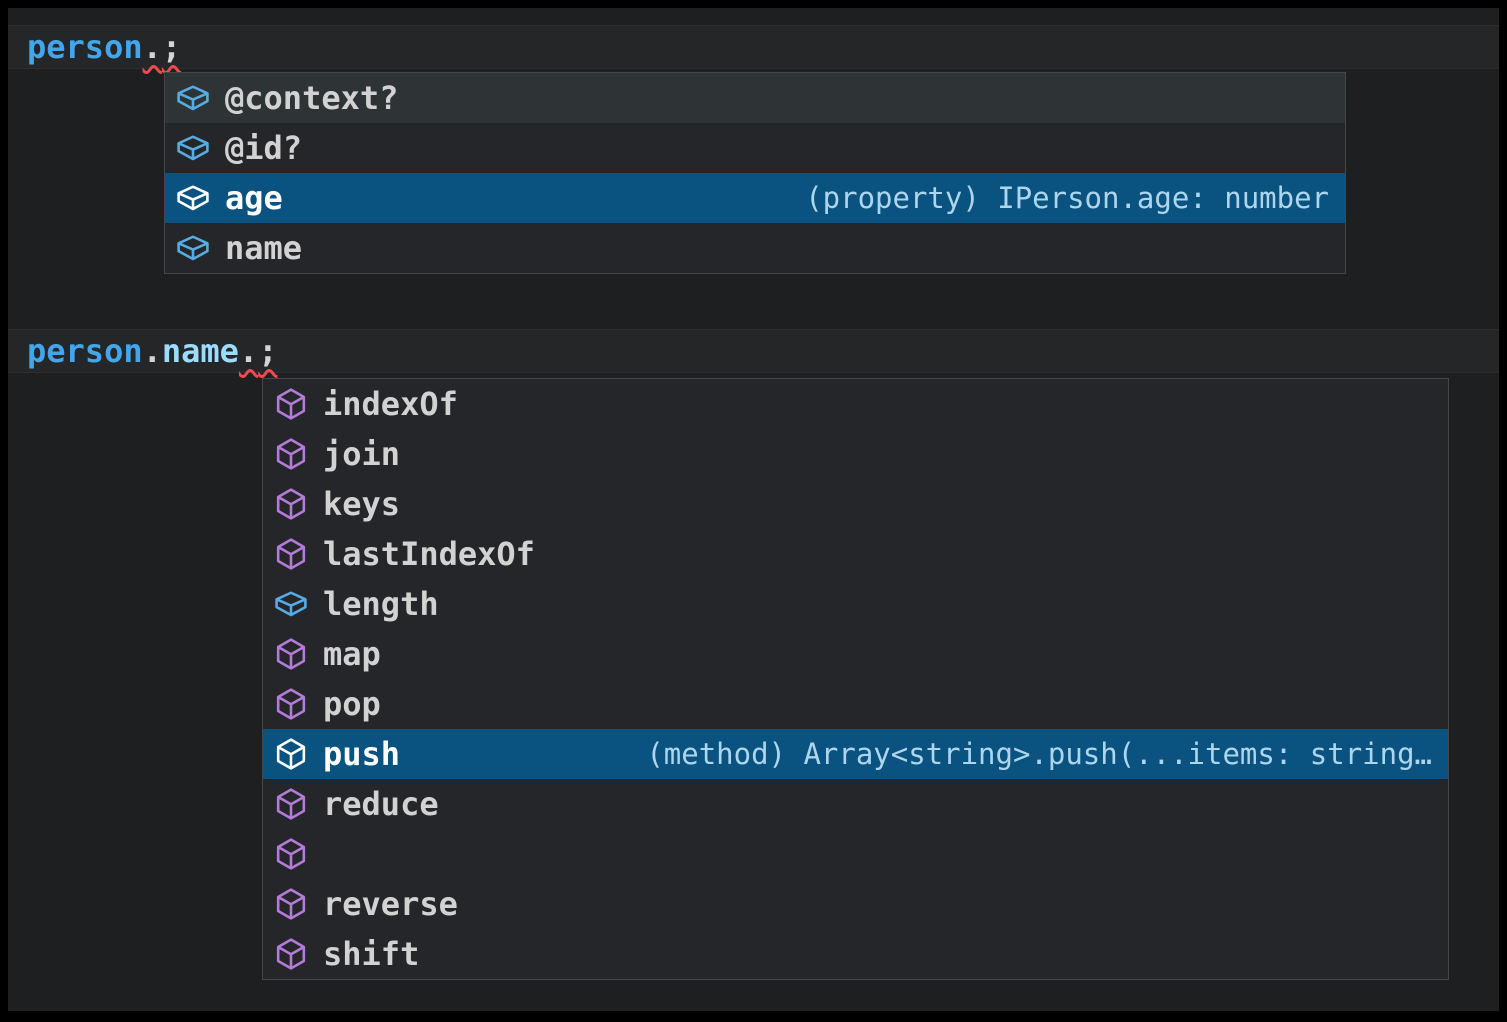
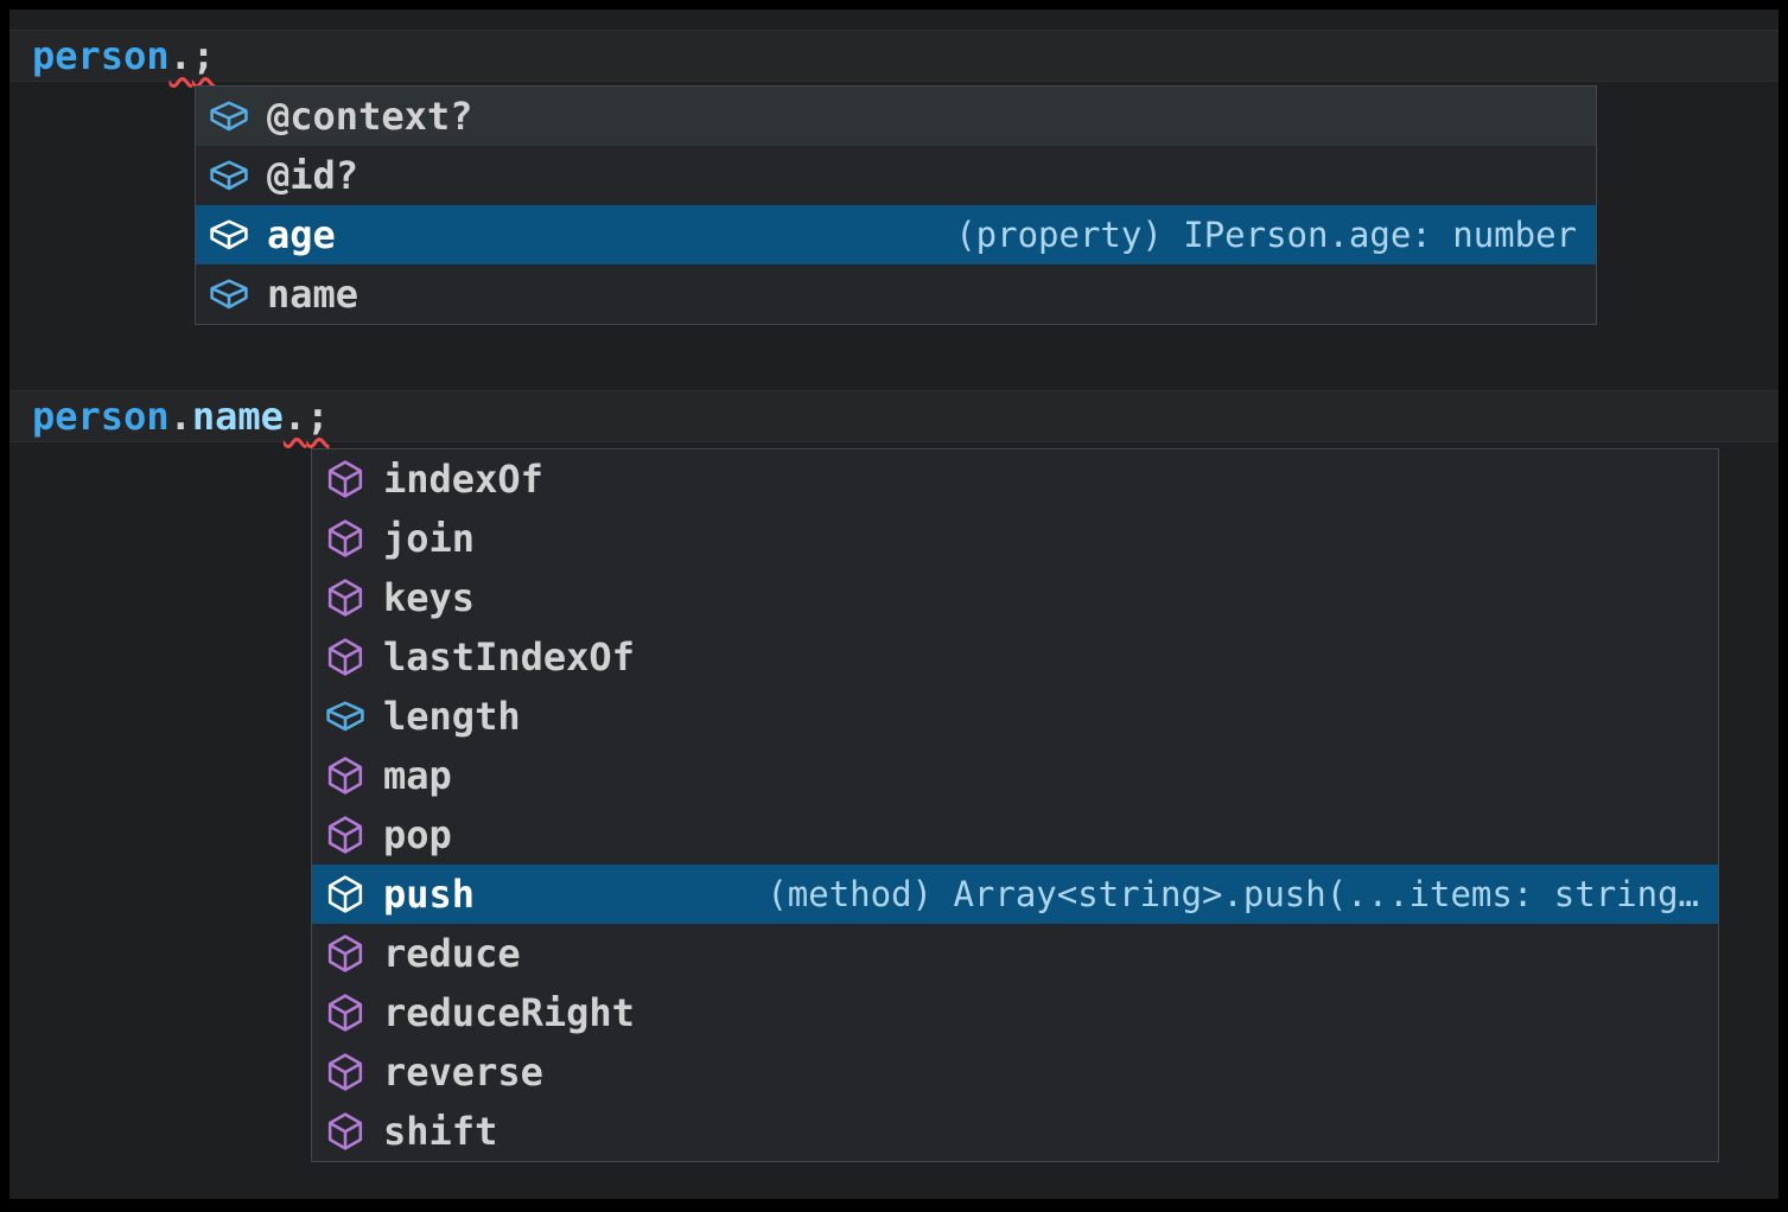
  person
  .
  ;
  person
  .
  name
  .
  ;
  @context?
  @id?
  age
  (property) IPerson.age: number
  name
  indexOf
  join
  keys
  lastIndexOf
  length
  map
  pop
  push
  (method) Array<string>.push(...items: string…
  reduce
+ reduceRight
  reverse
  shift
